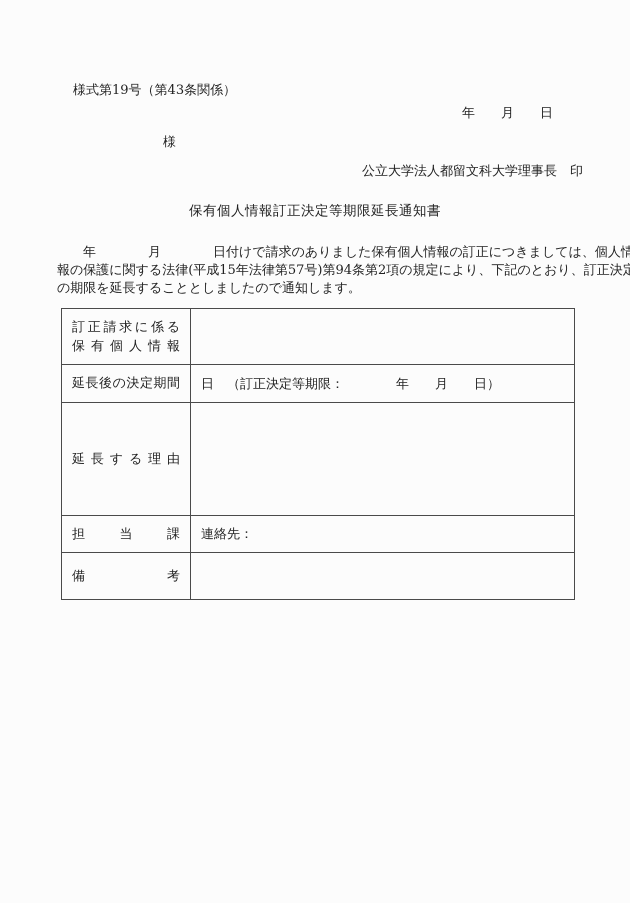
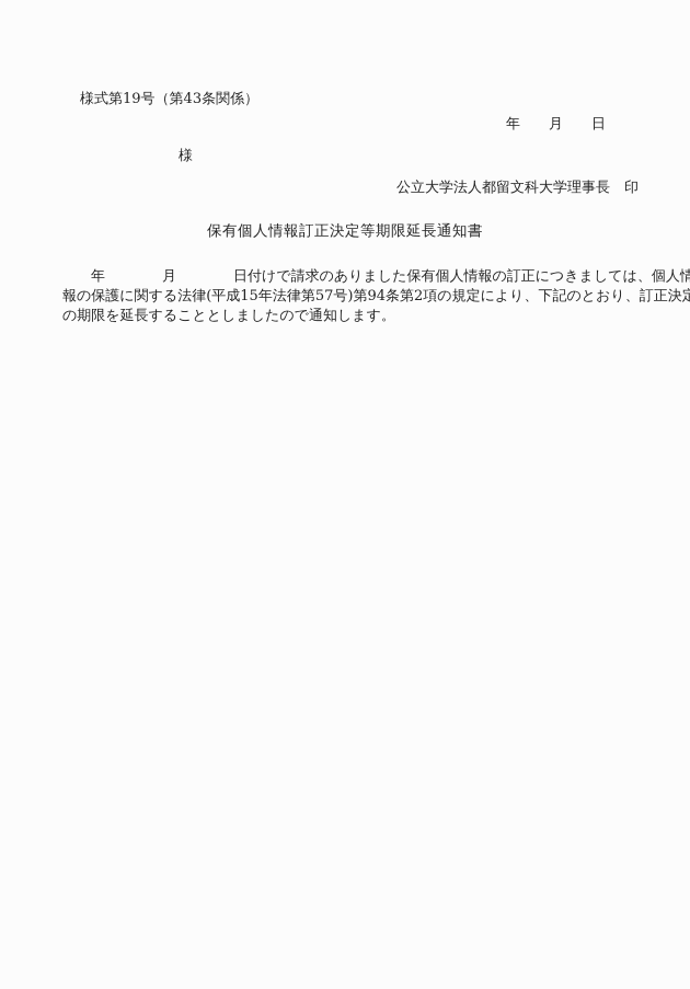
  様式第19号（第43条関係）
  年 月 日
  様
  公立大学法人都留文科大学理事長 印
  保有個人情報訂正決定等期限延長通知書
  年 月 日付けで請求のありました保有個人情報の訂正につきましては、個人情
  報の保護に関する法律(平成15年法律第57号)第94条第2項の規定により、下記のとおり、訂正決定
  の期限を延長することとしましたので通知します。
- 訂正請求に係る 保有個人情報
- 延長後の決定期間	日 （訂正決定等期限： 年 月 日）
- 延長する理由
- 担当課	連絡先：
- 備考
